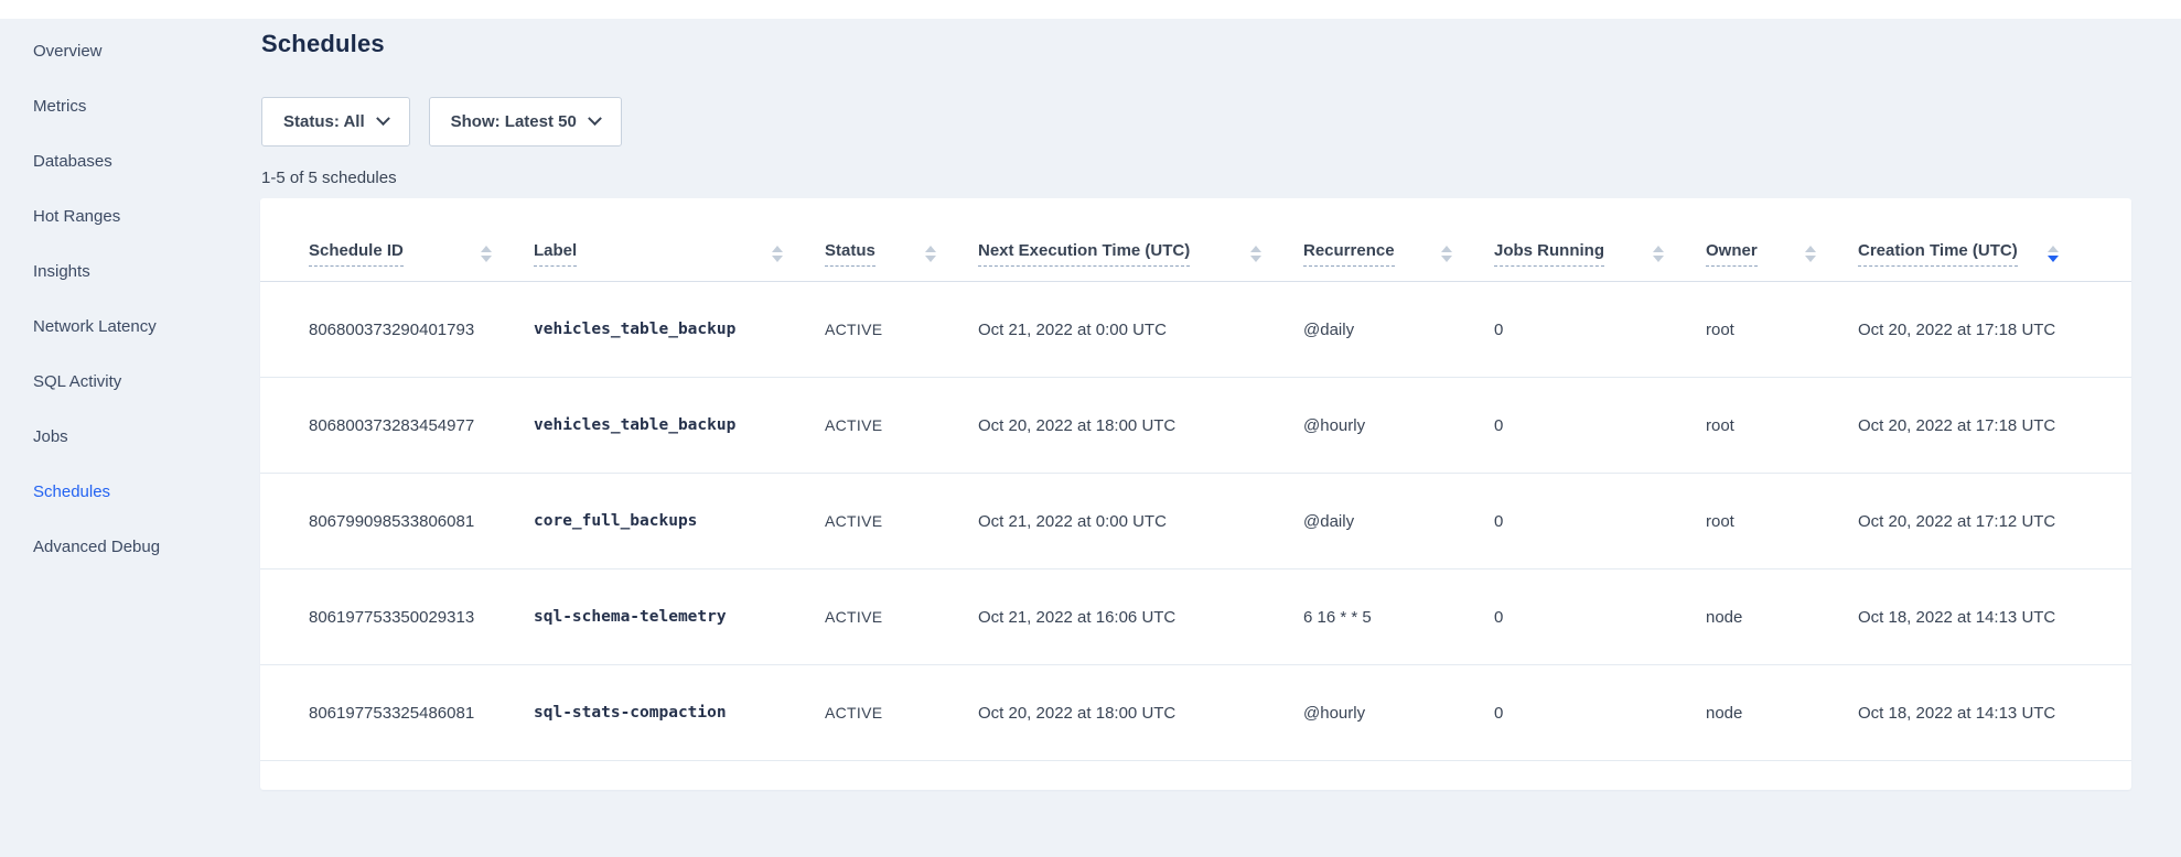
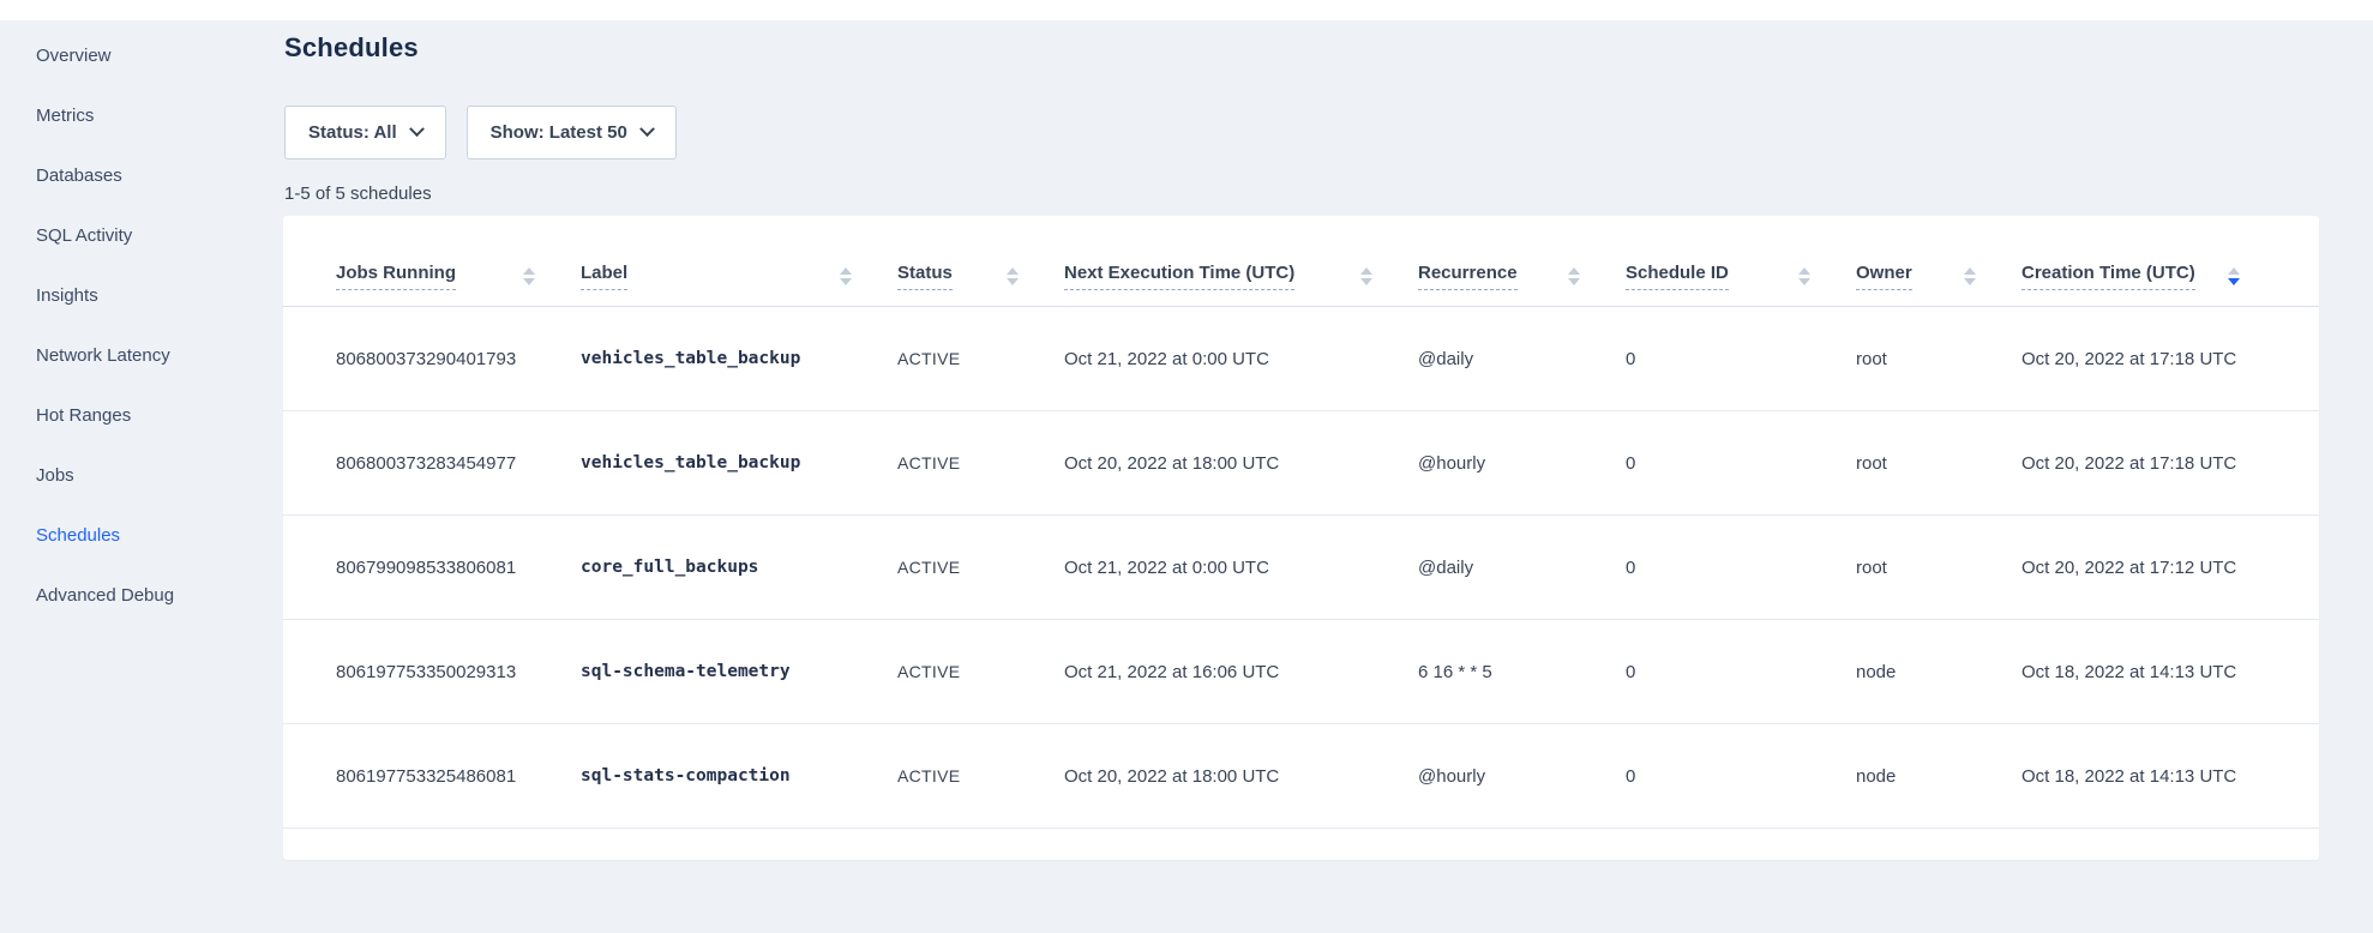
  Overview
  Metrics
  Databases
- Hot Ranges
+ SQL Activity
  Insights
  Network Latency
- SQL Activity
+ Hot Ranges
  Jobs
  Schedules
  Advanced Debug
  Schedules
  Status: All
  Show: Latest 50
  1-5 of 5 schedules
- Schedule ID
+ Jobs Running
  Label
  Status
  Next Execution Time (UTC)
  Recurrence
- Jobs Running
+ Schedule ID
  Owner
  Creation Time (UTC)
  806800373290401793
  vehicles_table_backup
  ACTIVE
  Oct 21, 2022 at 0:00 UTC
  @daily
  0
  root
  Oct 20, 2022 at 17:18 UTC
  806800373283454977
  vehicles_table_backup
  ACTIVE
  Oct 20, 2022 at 18:00 UTC
  @hourly
  0
  root
  Oct 20, 2022 at 17:18 UTC
  806799098533806081
  core_full_backups
  ACTIVE
  Oct 21, 2022 at 0:00 UTC
  @daily
  0
  root
  Oct 20, 2022 at 17:12 UTC
  806197753350029313
  sql-schema-telemetry
  ACTIVE
  Oct 21, 2022 at 16:06 UTC
  6 16 * * 5
  0
  node
  Oct 18, 2022 at 14:13 UTC
  806197753325486081
  sql-stats-compaction
  ACTIVE
  Oct 20, 2022 at 18:00 UTC
  @hourly
  0
  node
  Oct 18, 2022 at 14:13 UTC
